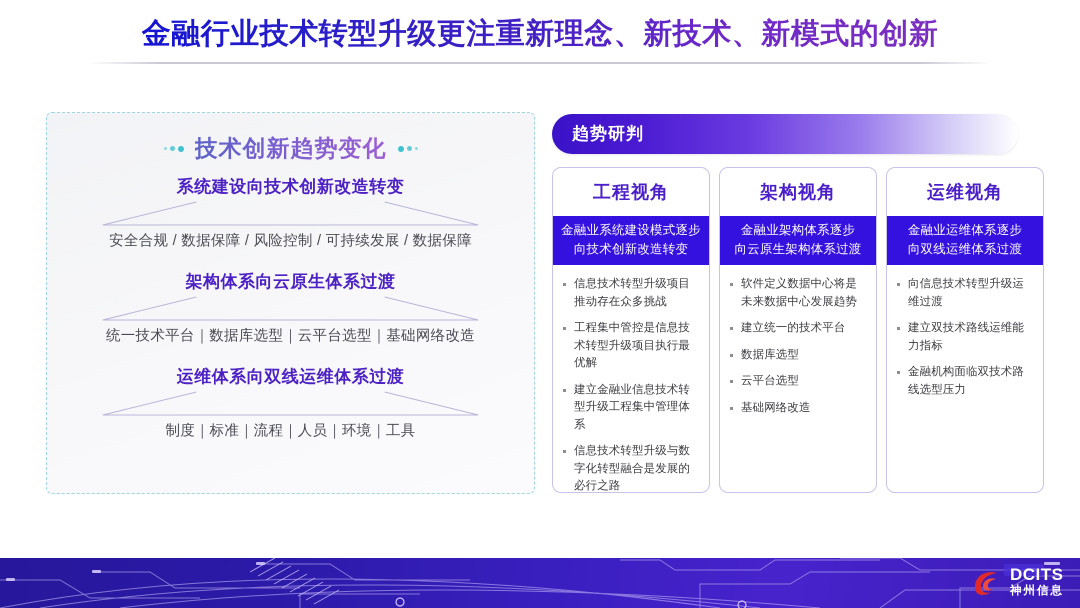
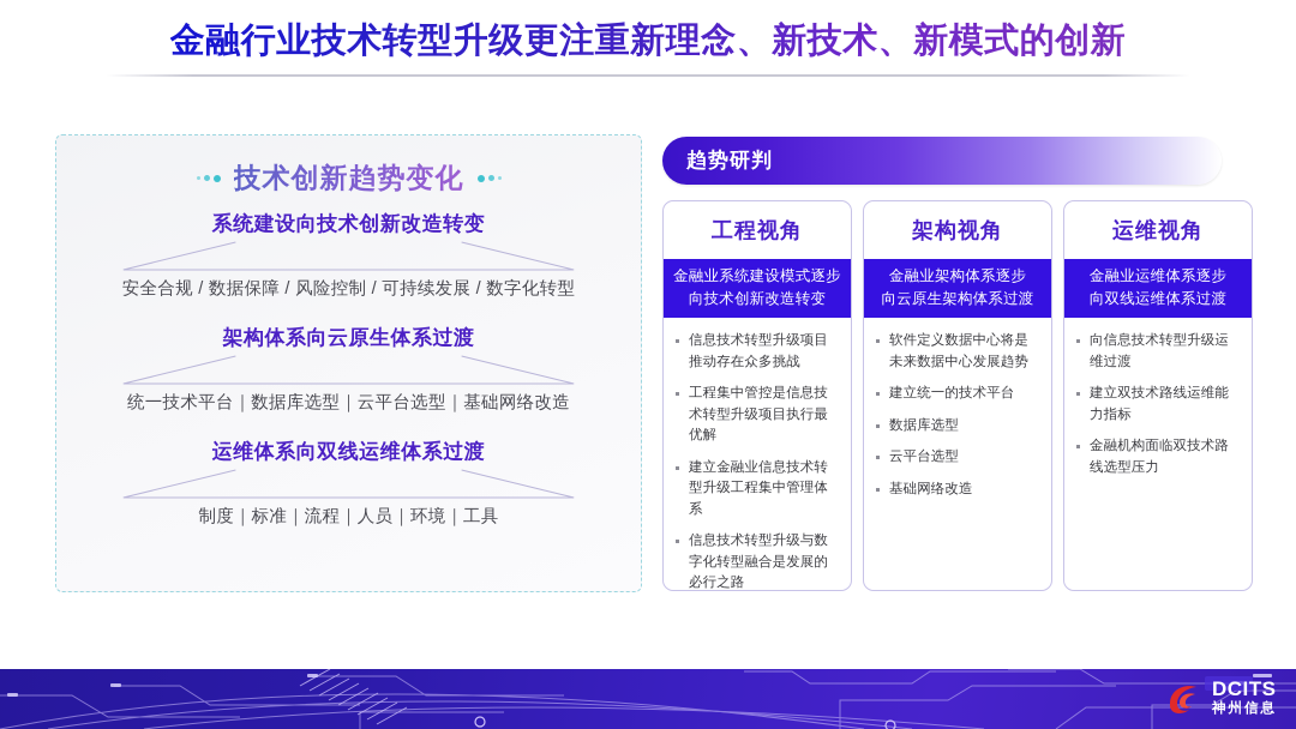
  金融行业技术转型升级更注重新理念、新技术、新模式的创新
  技术创新趋势变化
  系统建设向技术创新改造转变
- 安全合规 / 数据保障 / 风险控制 / 可持续发展 / 数据保障
+ 安全合规 / 数据保障 / 风险控制 / 可持续发展 / 数字化转型
  架构体系向云原生体系过渡
  统一技术平台｜数据库选型｜云平台选型｜基础网络改造
  运维体系向双线运维体系过渡
  制度｜标准｜流程｜人员｜环境｜工具
  趋势研判
  工程视角
  金融业系统建设模式逐步
  向技术创新改造转变
  信息技术转型升级项目推动存在众多挑战
  工程集中管控是信息技术转型升级项目执行最优解
  建立金融业信息技术转型升级工程集中管理体系
  信息技术转型升级与数字化转型融合是发展的必行之路
  架构视角
  金融业架构体系逐步
  向云原生架构体系过渡
  软件定义数据中心将是未来数据中心发展趋势
  建立统一的技术平台
  数据库选型
  云平台选型
  基础网络改造
  运维视角
  金融业运维体系逐步
  向双线运维体系过渡
  向信息技术转型升级运维过渡
  建立双技术路线运维能力指标
  金融机构面临双技术路线选型压力
  DCITS
  神州信息
